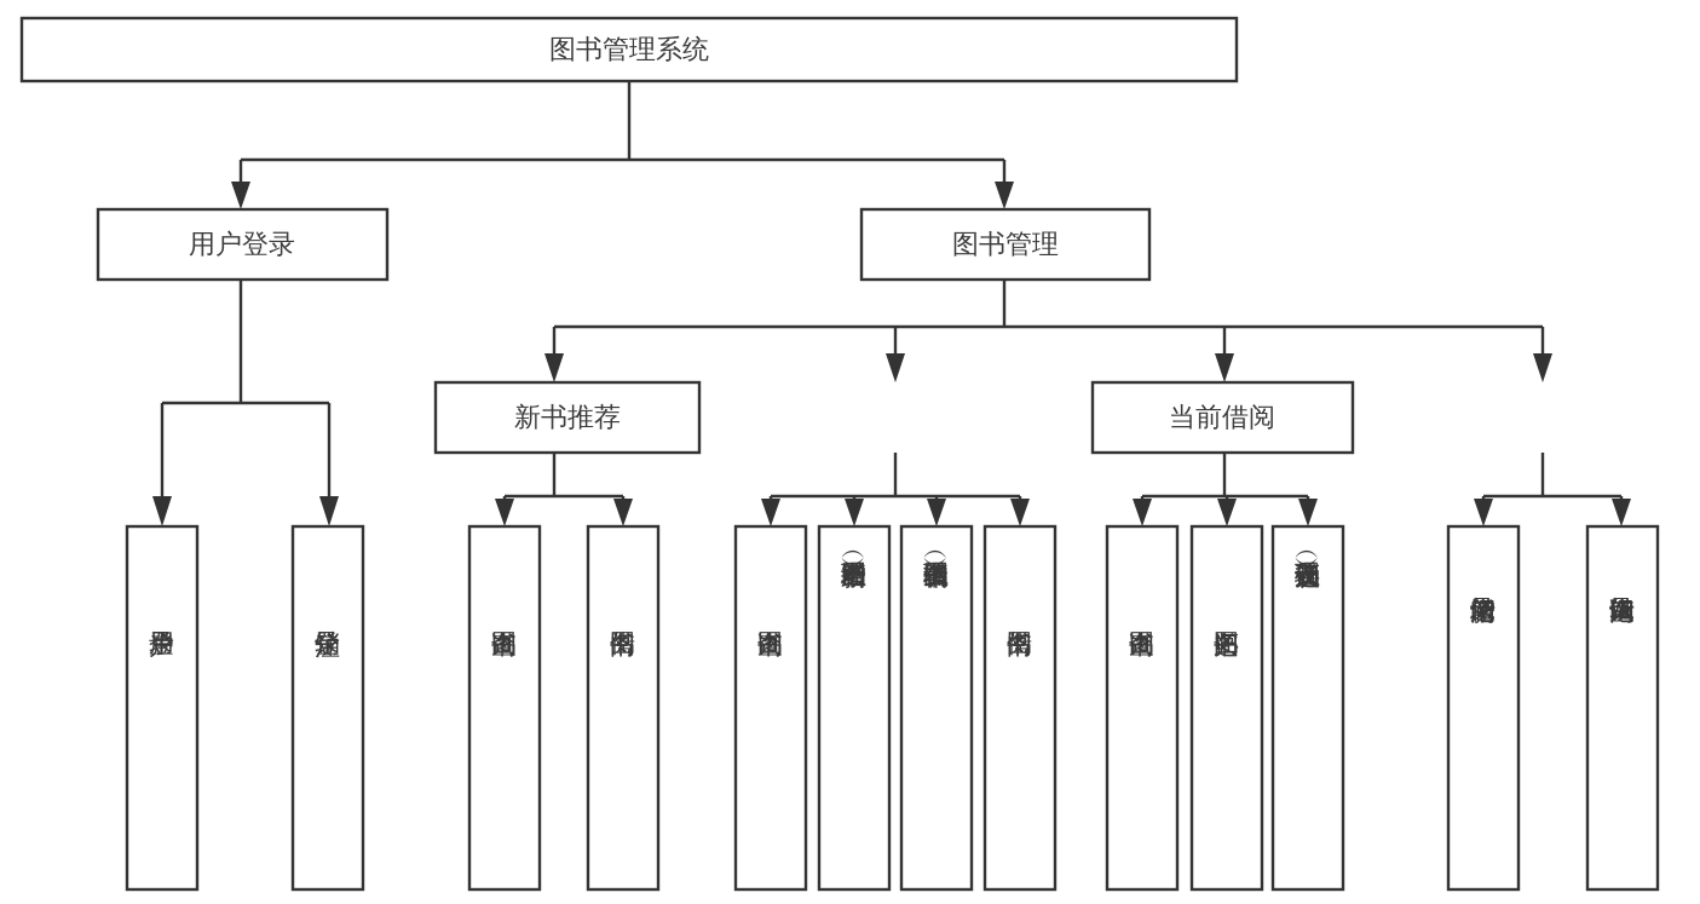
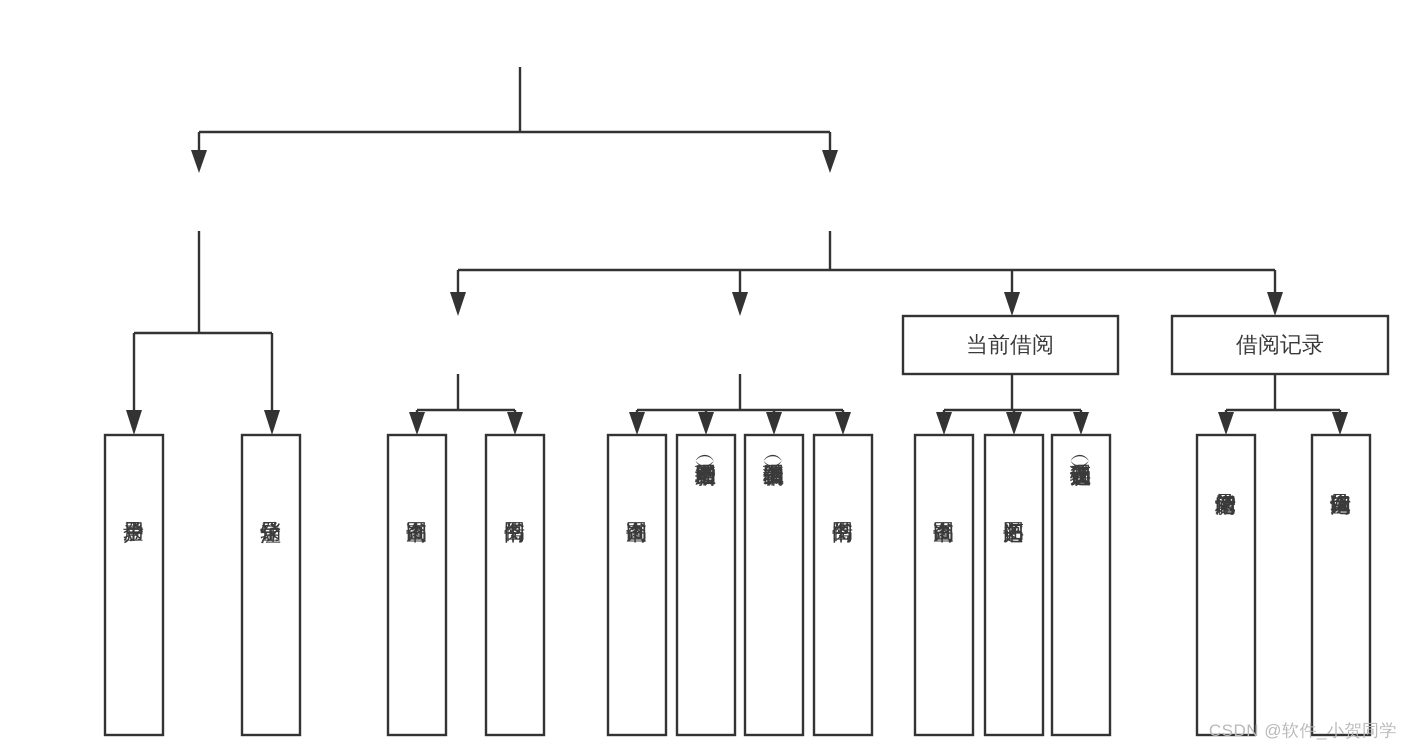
- 图书管理系统
- 用户登录
- 图书管理
- 新书推荐
  当前借阅
+ 借阅记录
+ CSDN @软件_小贺同学
